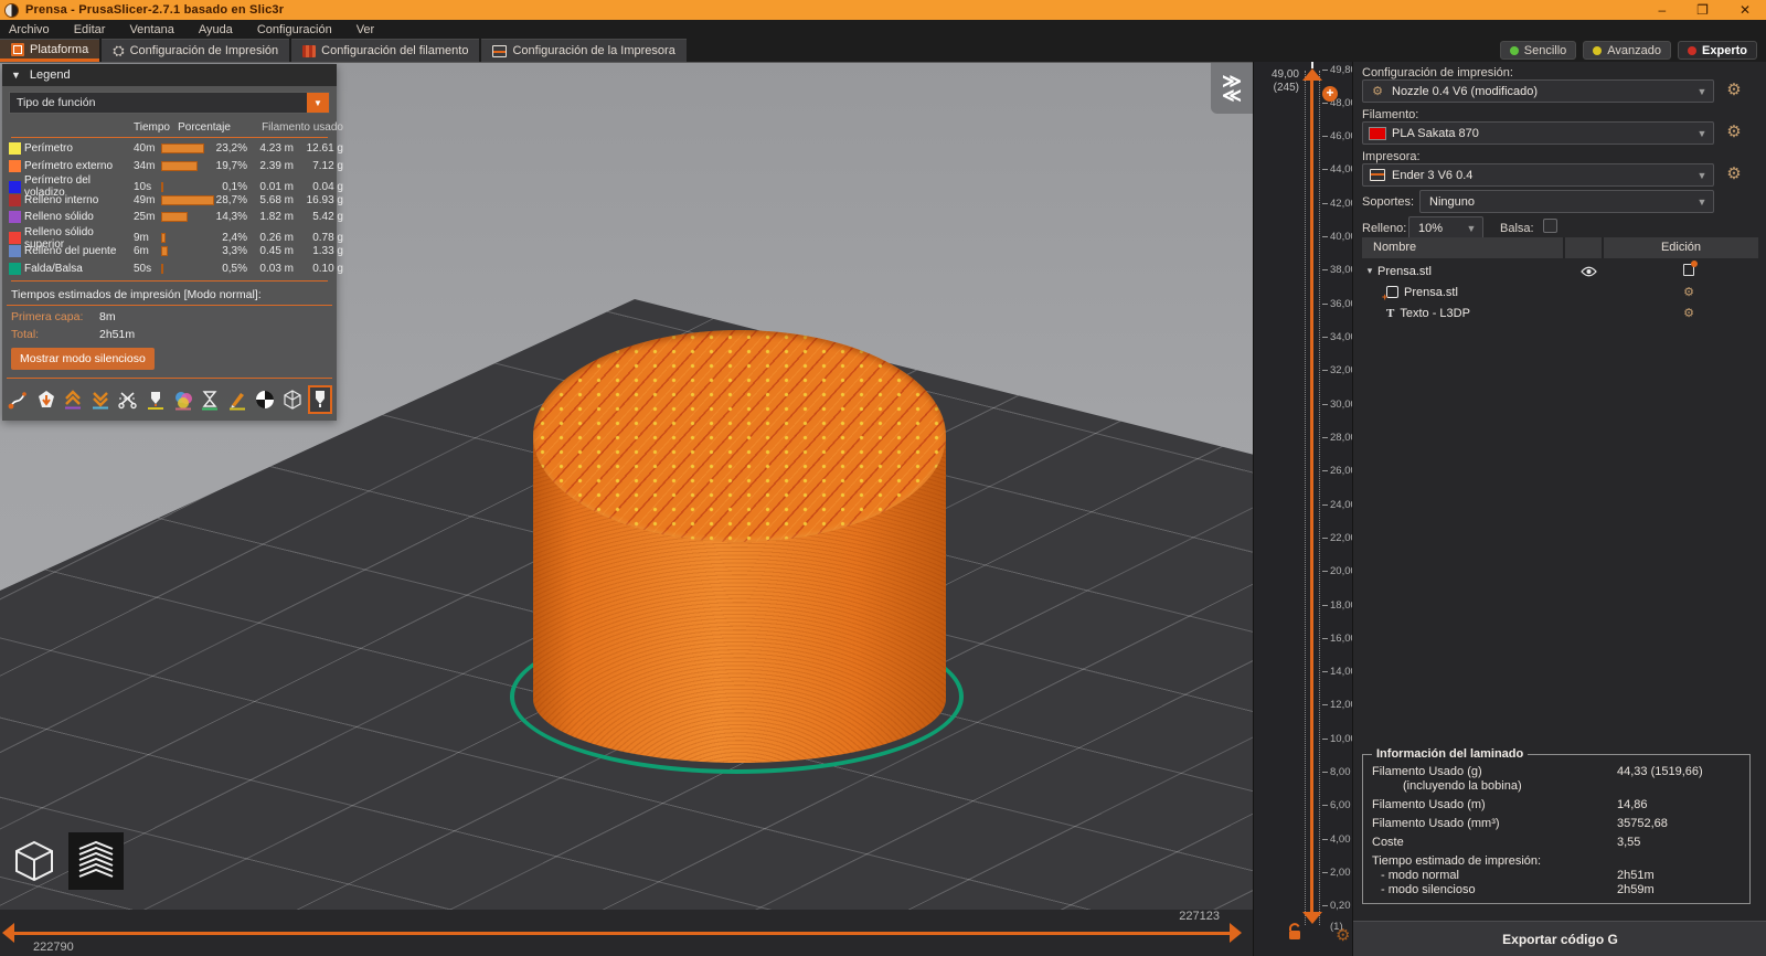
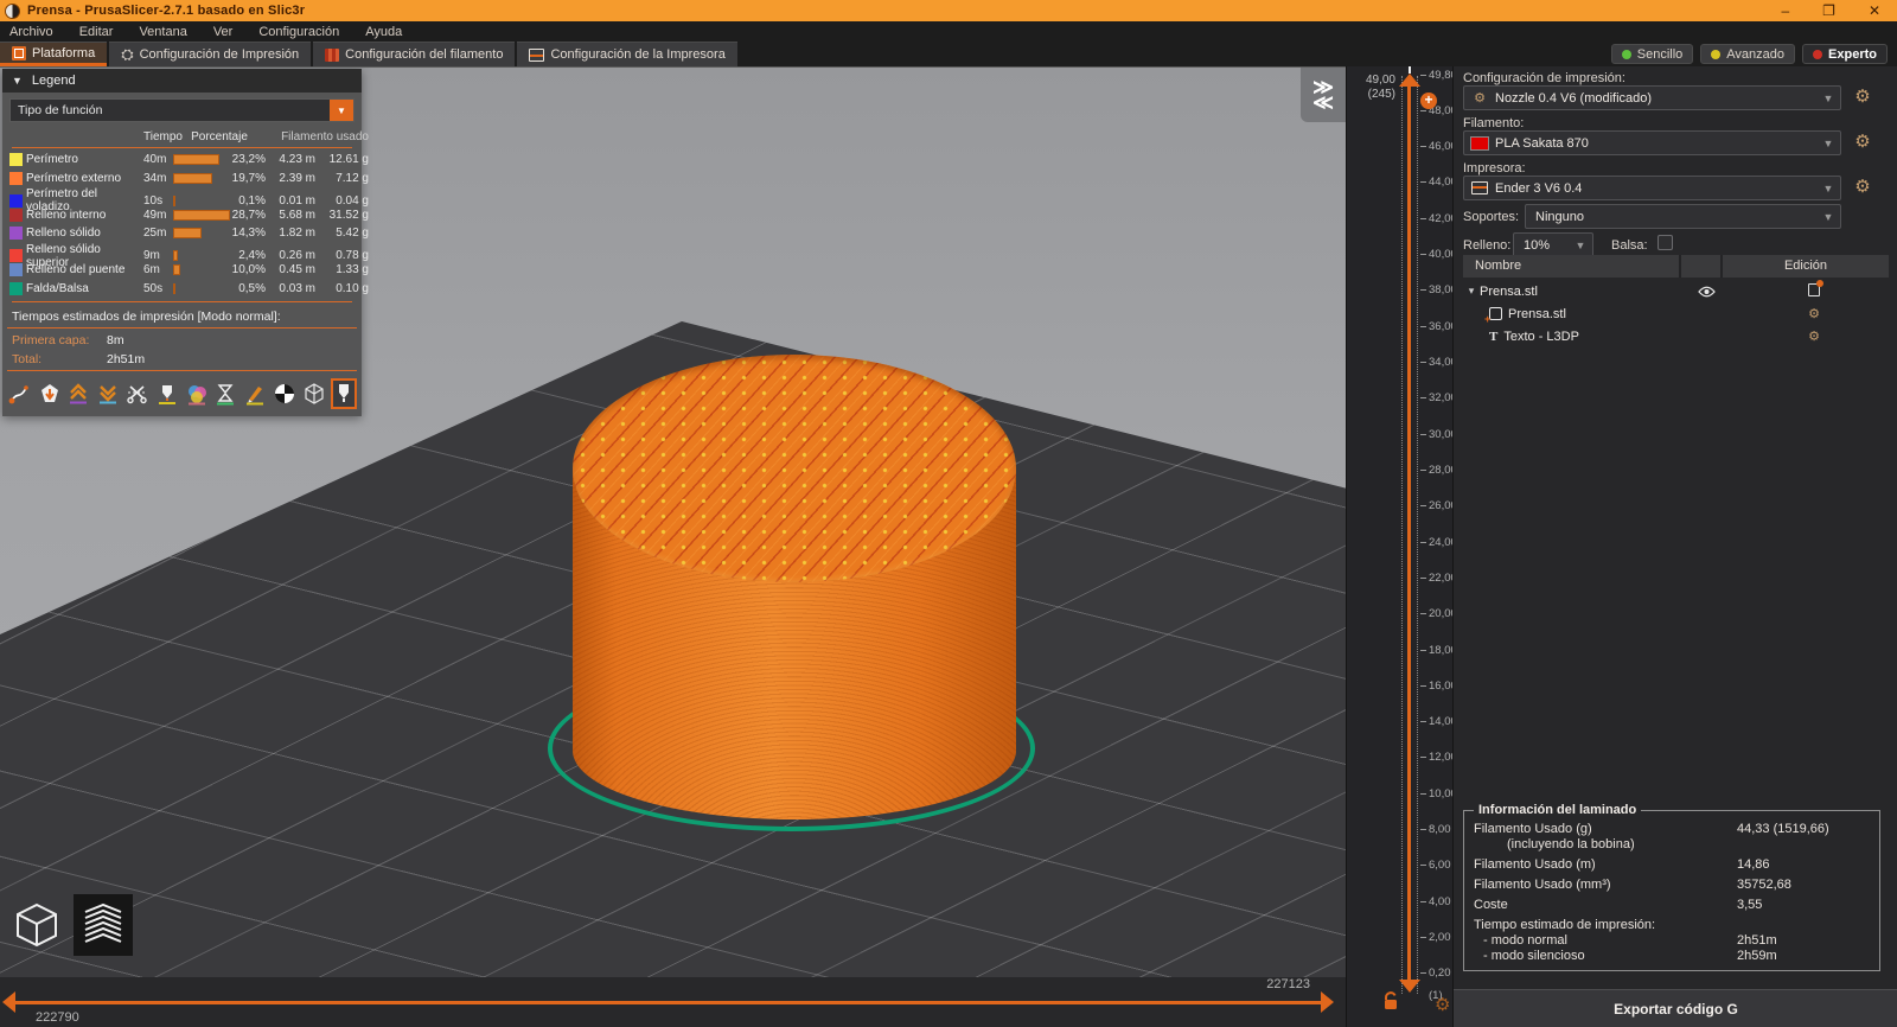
  Prensa - PrusaSlicer-2.7.1 basado en Slic3r
  –
  ❐
  ✕
  Archivo
  Editar
  Ventana
- Ayuda
+ Ver
  Configuración
- Ver
+ Ayuda
  Plataforma
  ⛭
  Configuración de Impresión
  Configuración del filamento
  Configuración de la Impresora
  Sencillo
  Avanzado
  Experto
  ▼
  Legend
  Tipo de función
  ▼
  Tiemp
  Porcentaje
  Filamento usado
  Perímetro
  40m
  23,2%
  4.23 m
  12.61 g
  Perímetro externo
  34m
  19,7%
  2.39 m
  7.12 g
  Perímetro del voladizo
  10s
  0,1%
  0.01 m
  0.04 g
  Relleno interno
  49m
  28,7%
  5.68 m
- 16.93 g
+ 31.52 g
  Relleno sólido
  25m
  14,3%
  1.82 m
  5.42 g
  Relleno sólido superior
  9m
  2,4%
  0.26 m
  0.78 g
  Relleno del puente
  6m
- 3,3%
+ 10,0%
  0.45 m
  1.33 g
  Falda/Balsa
  50s
  0,5%
  0.03 m
  0.10 g
  Tiempos estimados de impresión [Modo normal]:
  Primera capa:
  8m
  Total:
  2h51m
- Mostrar modo silencioso
  ≫
  ≪
  222790
  227123
  49,00
  (245)
  49,8
  48,0
  46,0
  44,0
  42,0
  40,0
  38,0
  36,0
  34,0
  32,0
  30,0
  28,0
  26,0
  24,0
  22,0
  20,0
  18,0
  16,0
  14,0
  12,0
  10,0
  8,00
  6,00
  4,00
  2,00
  0,20
  +
  (1)
  ⚙
  Configuración de impresión:
  ⚙
  Nozzle 0.4 V6 (modificado)
  ▼
  ⚙
  Filamento:
  PLA Sakata 870
  ▼
  ⚙
  Impresora:
  Ender 3 V6 0.4
  ▼
  ⚙
  Soportes:
  Ninguno
  ▼
  Relleno:
  10%
  ▼
  Balsa:
  Nombre
  Edición
  ▾
  Prensa.stl
  Prensa.stl
  ⚙
  T
  Texto - L3DP
  ⚙
  Información del laminado
  Filamento Usado (g)
  44,33 (1519,66)
  (incluyendo la bobina)
  Filamento Usado (m)
  14,86
  Filamento Usado (mm³)
  35752,68
  Coste
  3,55
  Tiempo estimado de impresión:
  - modo normal
  2h51m
  - modo silencioso
  2h59m
  Exportar código G
